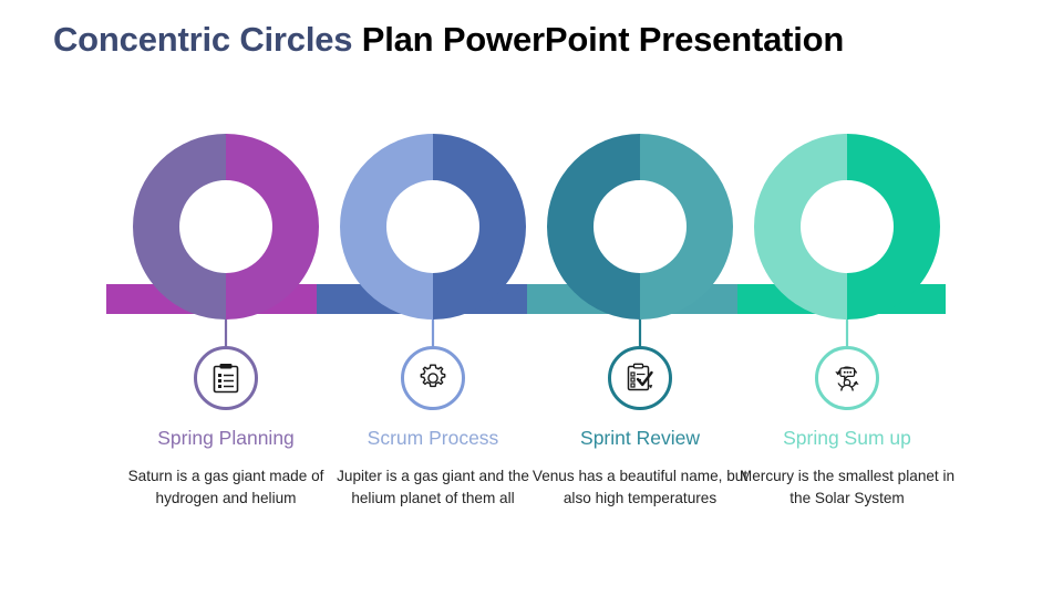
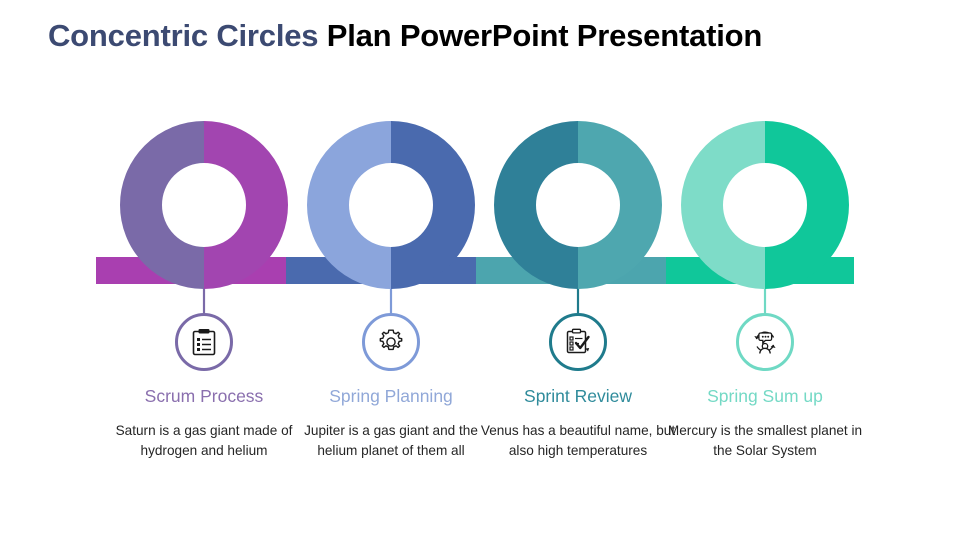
  Concentric Circles Plan PowerPoint Presentation
- Spring Planning
+ Scrum Process
  Saturn is a gas giant made of hydrogen and helium
- Scrum Process
+ Spring Planning
  Jupiter is a gas giant and the helium planet of them all
  Sprint Review
  Venus has a beautiful name, but also high temperatures
  Spring Sum up
  Mercury is the smallest planet in the Solar System
